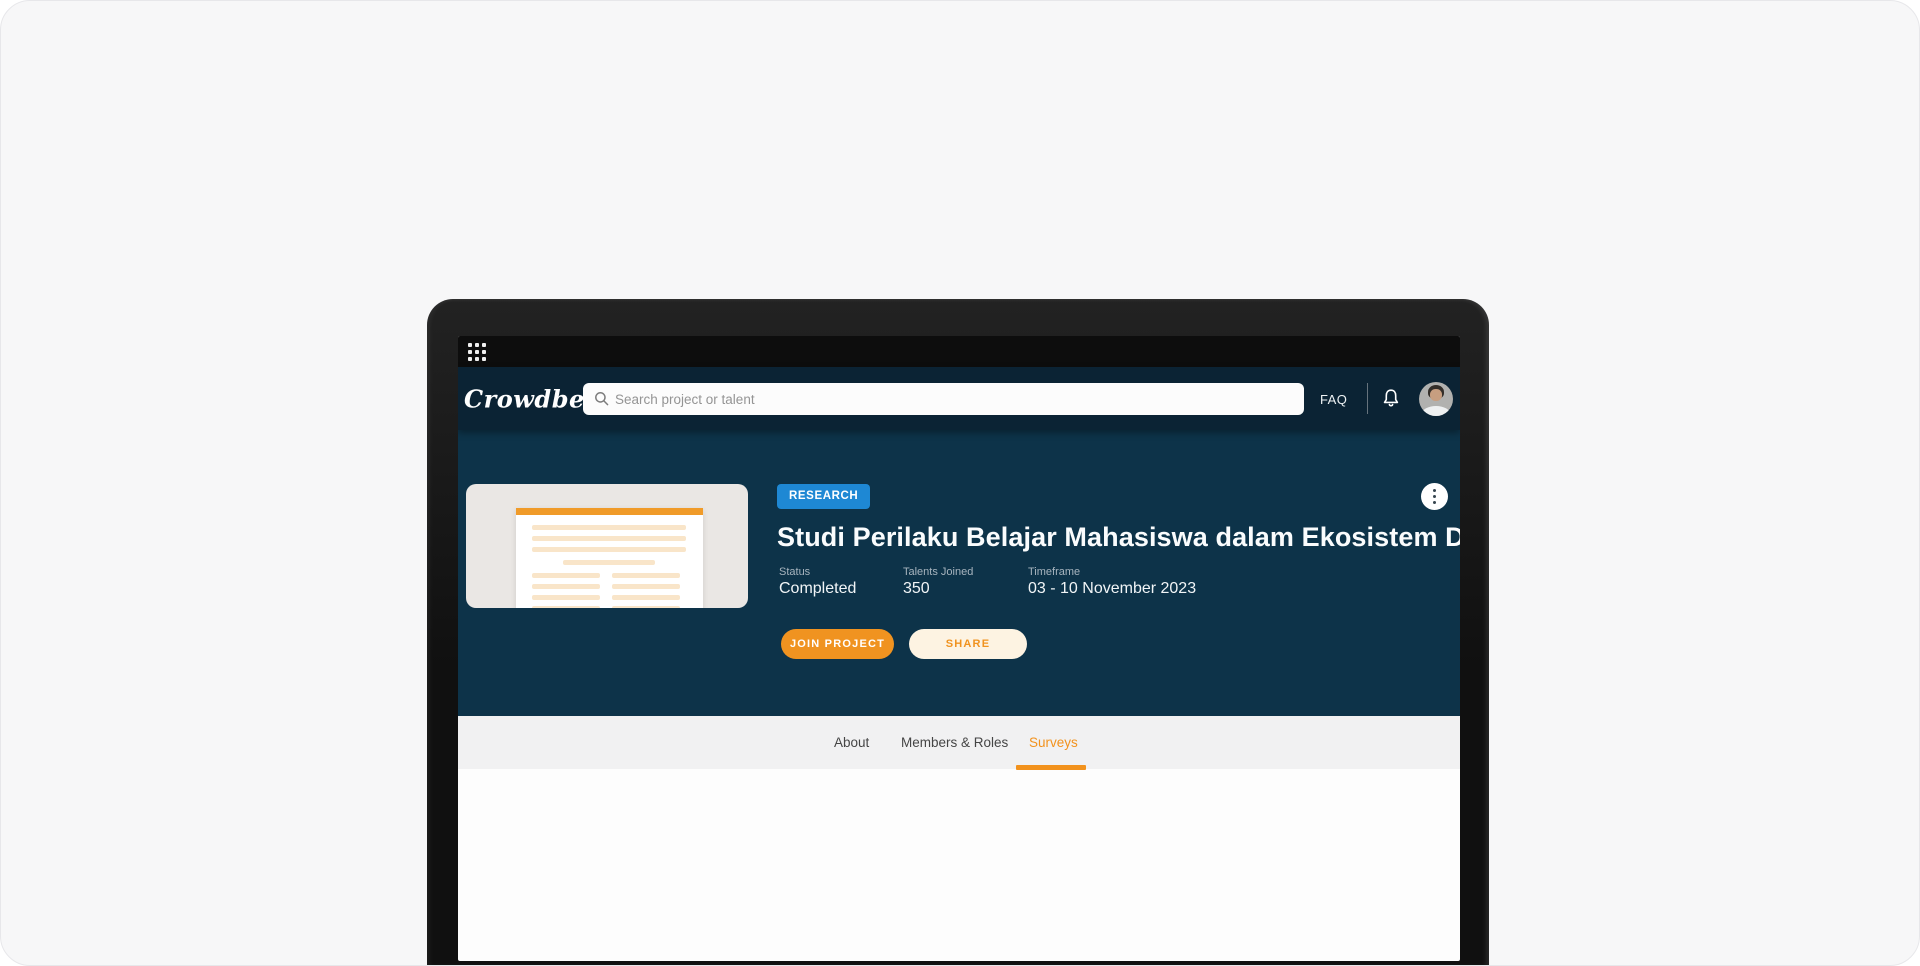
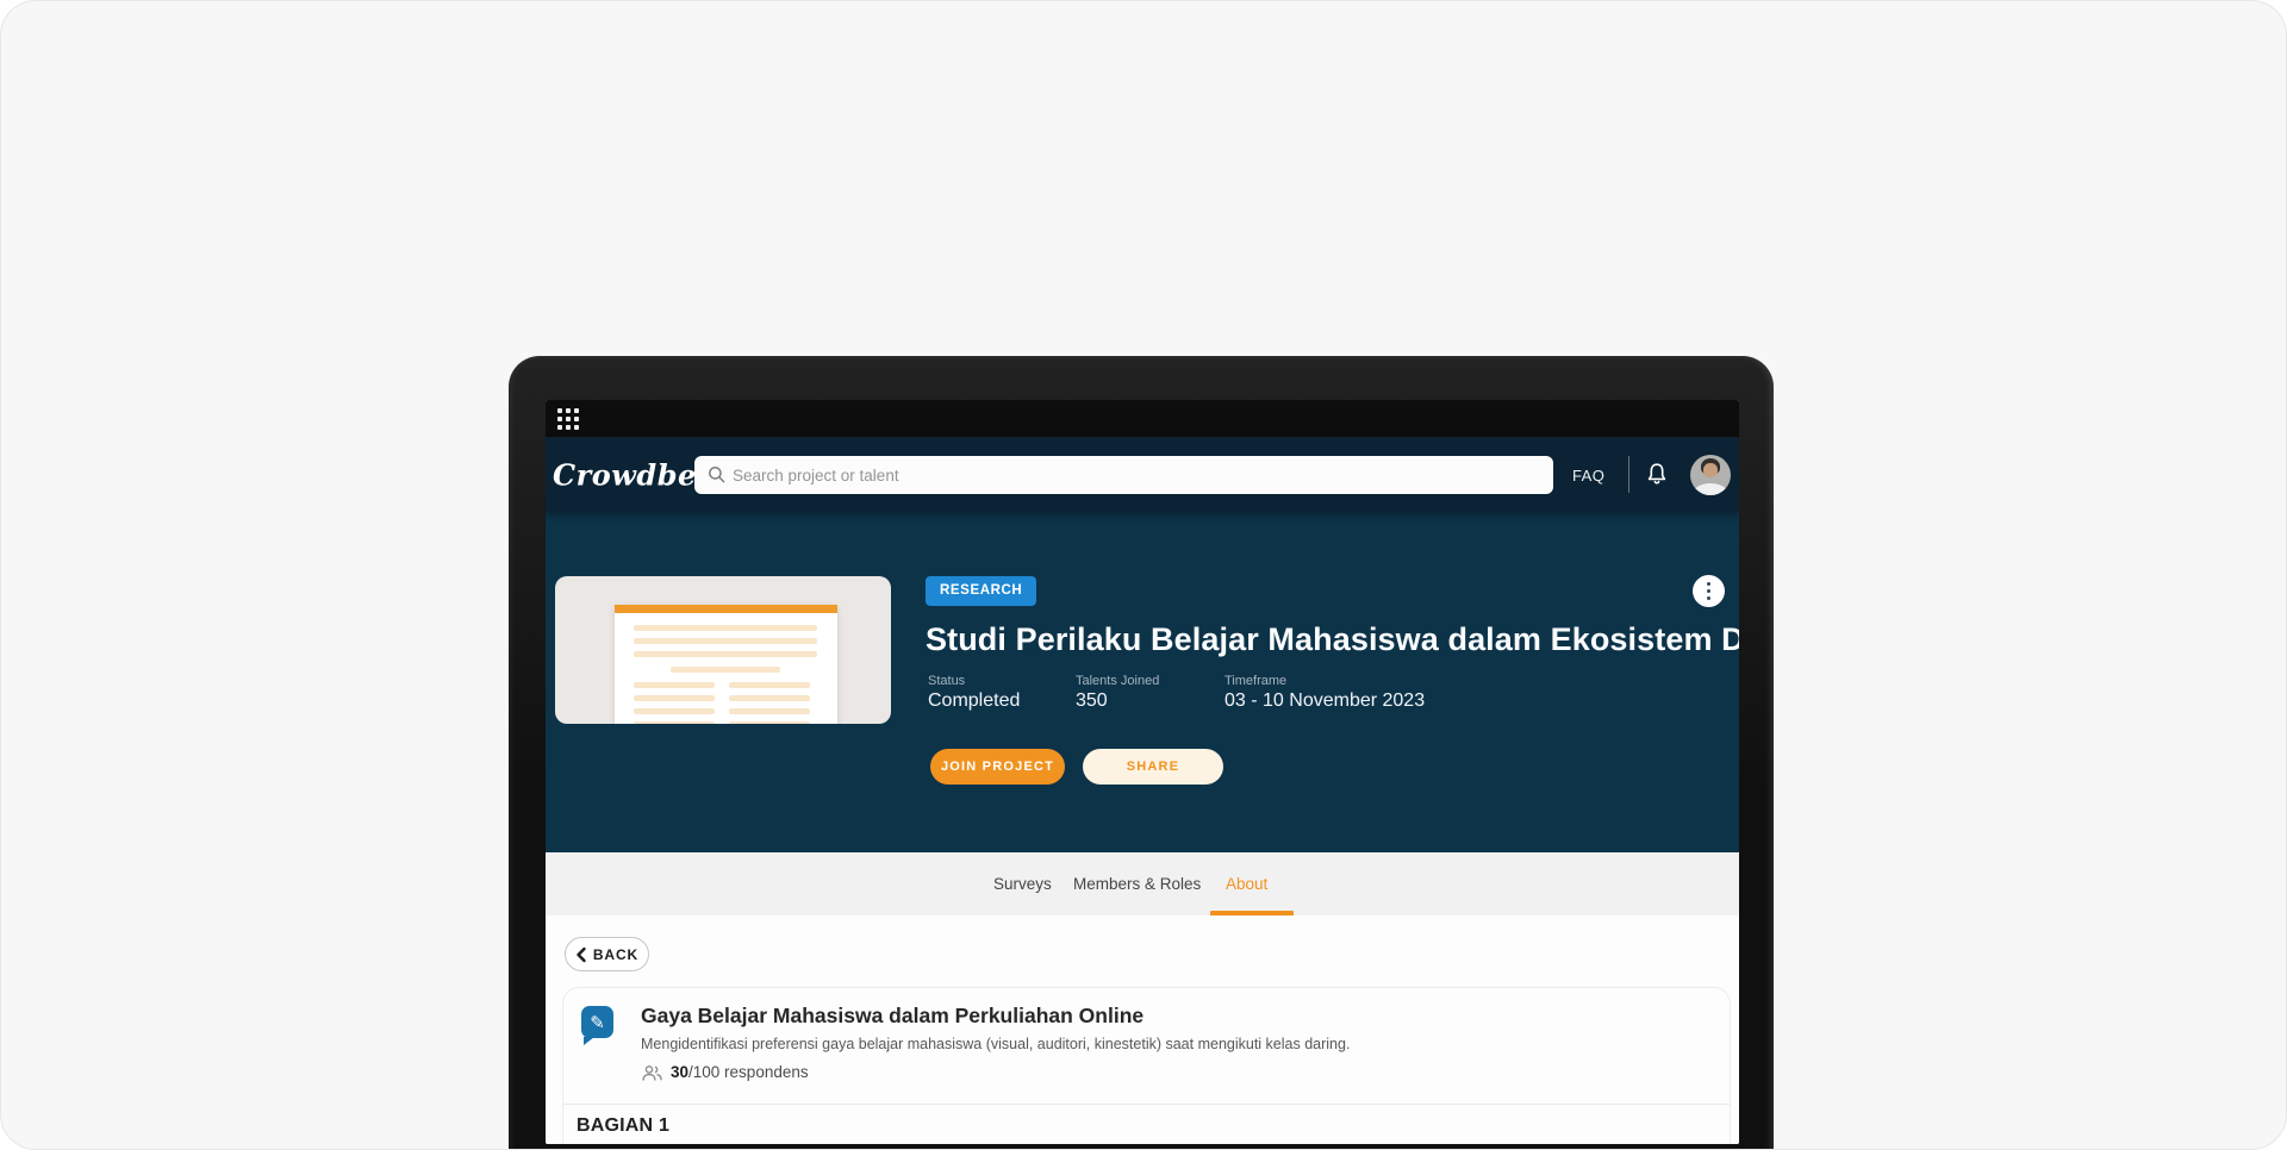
  Crowdbe
  Search project or talent
  FAQ
  RESEARCH
  Studi Perilaku Belajar Mahasiswa dalam Ekosistem D
  Status
  Completed
  Talents Joined
  350
  Timeframe
  03 - 10 November 2023
  JOIN PROJECT
  SHARE
- About
+ Surveys
  Members & Roles
- Surveys
+ About
+ BACK
+ ✎
+ Gaya Belajar Mahasiswa dalam Perkuliahan Online
+ Mengidentifikasi preferensi gaya belajar mahasiswa (visual, auditori, kinestetik) saat mengikuti kelas daring.
+ 30/100 respondens
+ BAGIAN 1
